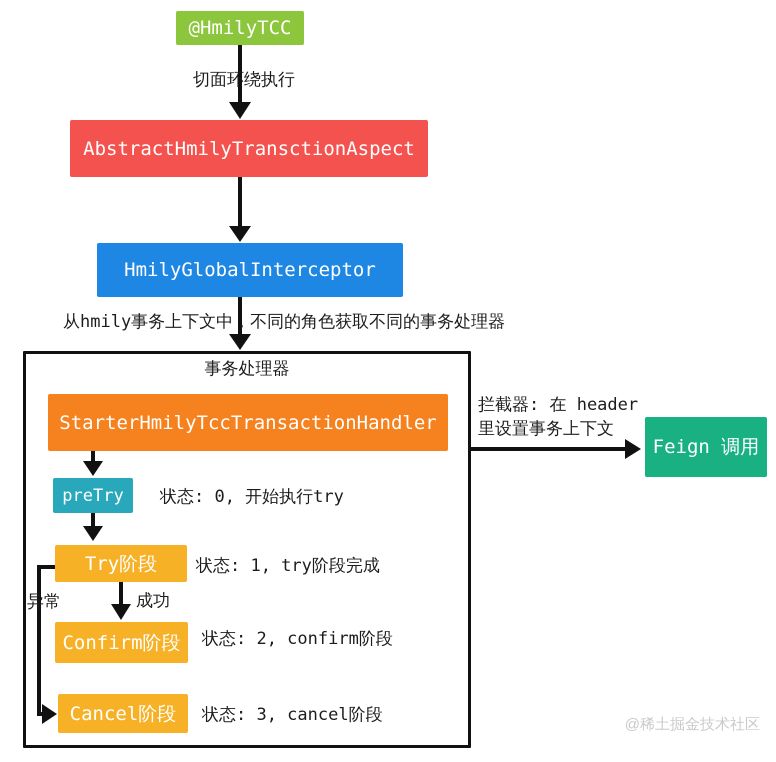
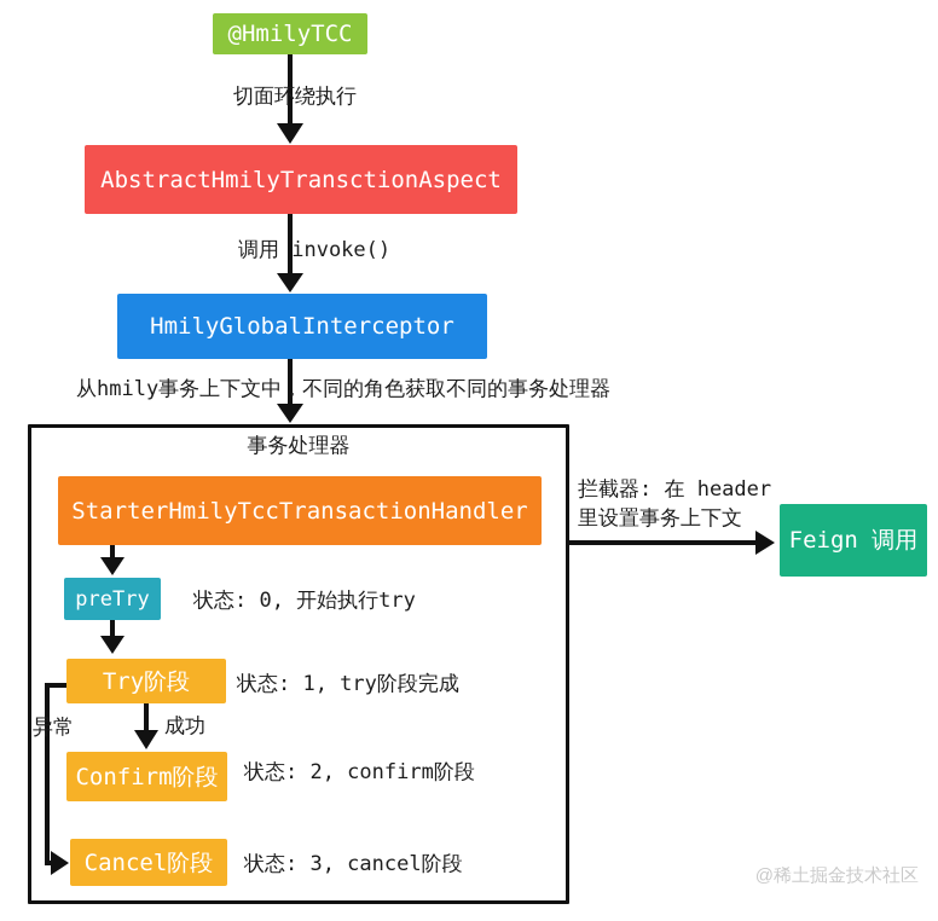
  @HmilyTCC
  切面环绕执行
  AbstractHmilyTransctionAspect
+ 调用 invoke()
  HmilyGlobalInterceptor
  从hmily事务上下文中，不同的角色获取不同的事务处理器
  事务处理器
  StarterHmilyTccTransactionHandler
  preTry
  状态: 0, 开始执行try
  Try阶段
  状态: 1, try阶段完成
  异常
  成功
  Confirm阶段
  状态: 2, confirm阶段
  Cancel阶段
  状态: 3, cancel阶段
  拦截器: 在 header
  里设置事务上下文
  Feign 调用
  @稀土掘金技术社区
